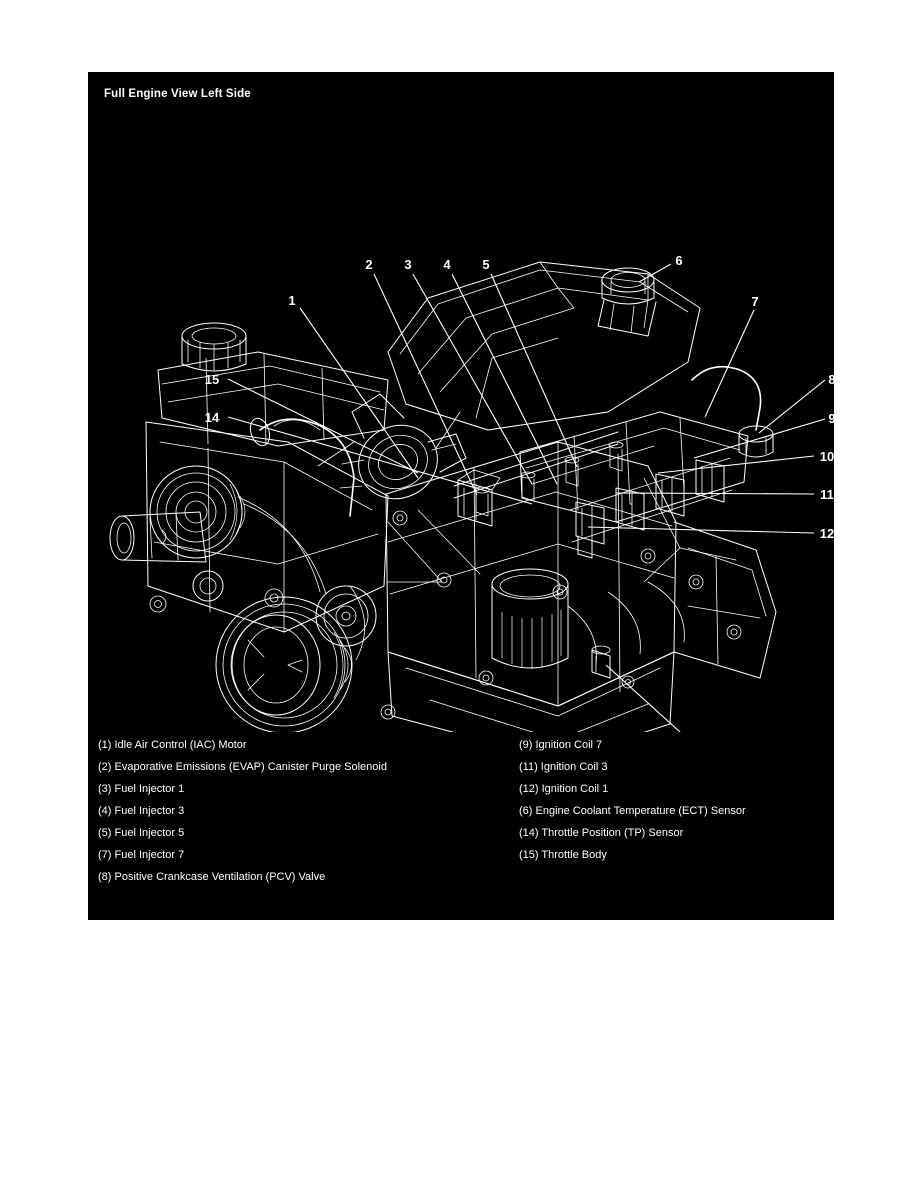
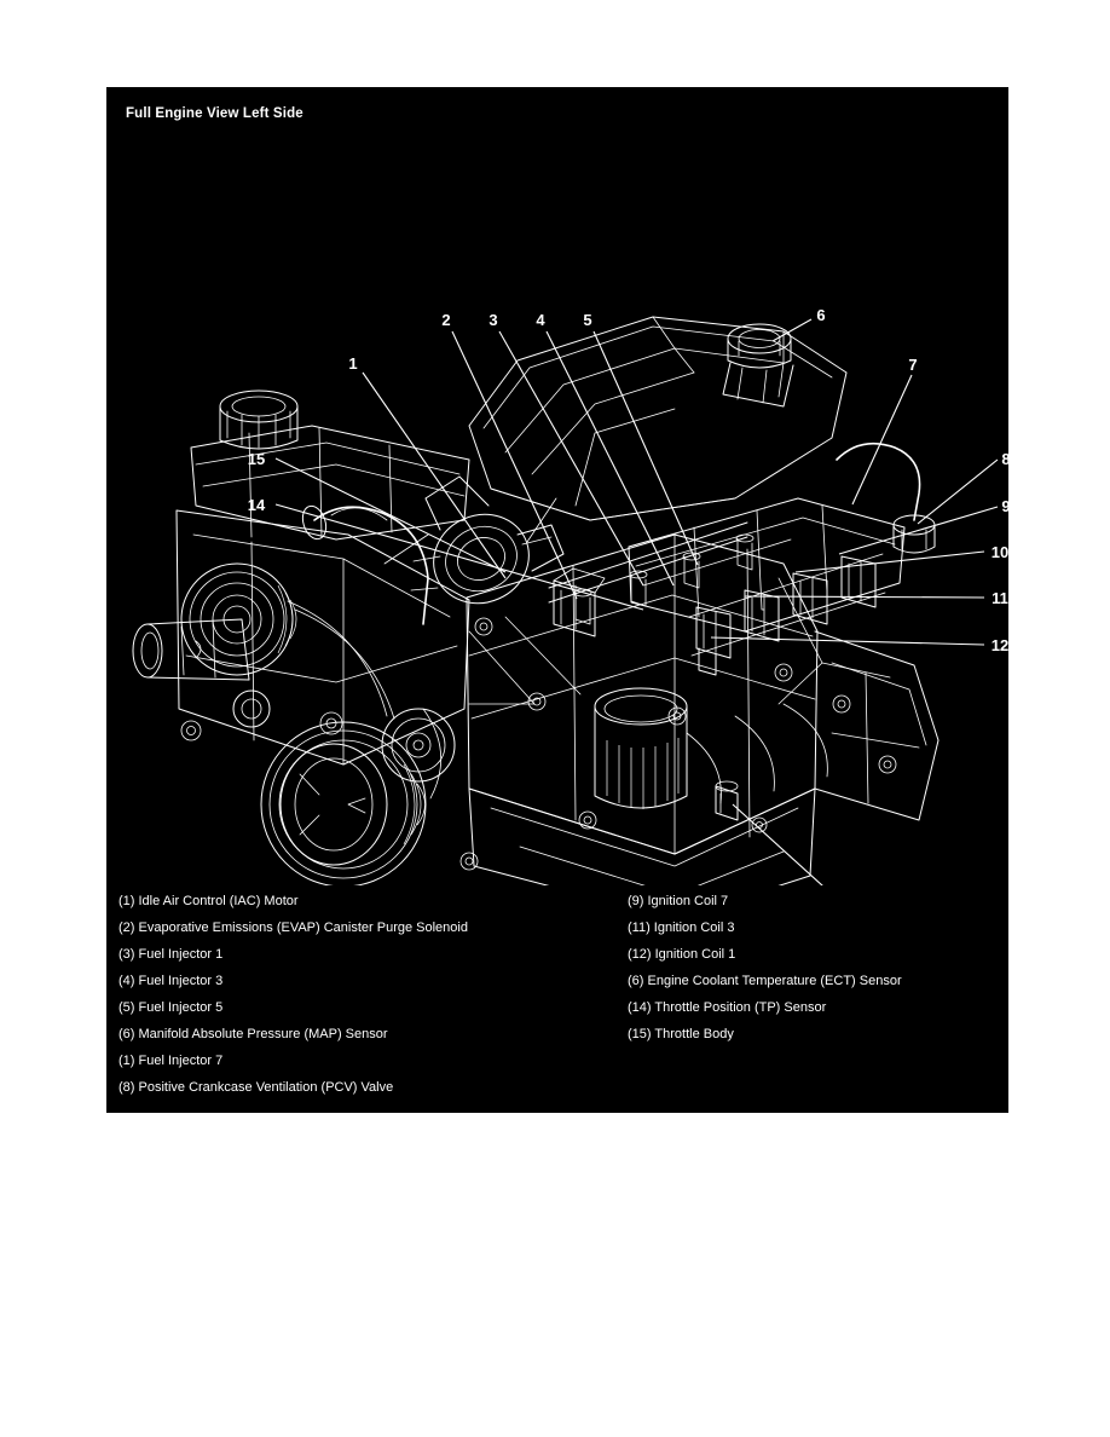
  Full Engine View Left Side
  1
  2
  3
  4
  5
  6
  7
  8
  9
  10
  11
  12
  14
  15
  (1) Idle Air Control (IAC) Motor
  (2) Evaporative Emissions (EVAP) Canister Purge Solenoid
  (3) Fuel Injector 1
  (4) Fuel Injector 3
  (5) Fuel Injector 5
+ (6) Manifold Absolute Pressure (MAP) Sensor
- (7) Fuel Injector 7
+ (1) Fuel Injector 7
  (8) Positive Crankcase Ventilation (PCV) Valve
  (9) Ignition Coil 7
  (11) Ignition Coil 3
  (12) Ignition Coil 1
  (6) Engine Coolant Temperature (ECT) Sensor
  (14) Throttle Position (TP) Sensor
  (15) Throttle Body
